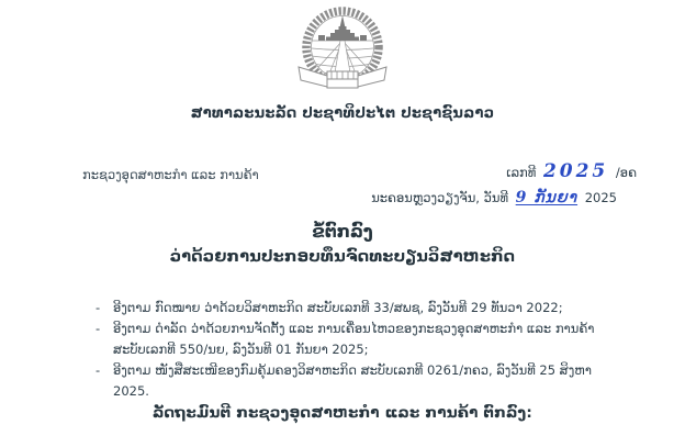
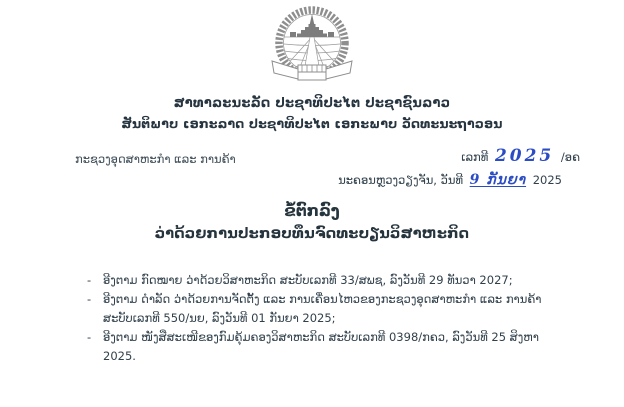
  ສາທາລະນະລັດ ປະຊາທິປະໄຕ ປະຊາຊົນລາວ
+ ສັນຕິພາບ ເອກະລາດ ປະຊາທິປະໄຕ ເອກະພາບ ວັດທະນະຖາວອນ
  ກະຊວງອຸດສາຫະກຳ ແລະ ການຄ້າ
  ເລກທີ 2025 /ອຄ
  ນະຄອນຫຼວງວຽງຈັນ, ວັນທີ 9 ກັນຍາ 2025
  ຂໍ້ຕົກລົງ
  ວ່າດ້ວຍການປະກອບທຶນຈົດທະບຽນວິສາຫະກິດ
  -
- ອີງຕາມ ກົດໝາຍ ວ່າດ້ວຍວິສາຫະກິດ ສະບັບເລກທີ 33/ສພຊ, ລົງວັນທີ 29 ທັນວາ 2022;
+ ອີງຕາມ ກົດໝາຍ ວ່າດ້ວຍວິສາຫະກິດ ສະບັບເລກທີ 33/ສພຊ, ລົງວັນທີ 29 ທັນວາ 2027;
  -
  ອີງຕາມ ດຳລັດ ວ່າດ້ວຍການຈັດຕັ້ງ ແລະ ການເຄື່ອນໄຫວຂອງກະຊວງອຸດສາຫະກຳ ແລະ ການຄ້າ ສະບັບເລກທີ 550/ນຍ, ລົງວັນທີ 01 ກັນຍາ 2025;
  -
- ອີງຕາມ ໜັງສືສະເໜີຂອງກົມຄຸ້ມຄອງວິສາຫະກິດ ສະບັບເລກທີ 0261/ກຄວ, ລົງວັນທີ 25 ສິງຫາ 2025.
+ ອີງຕາມ ໜັງສືສະເໜີຂອງກົມຄຸ້ມຄອງວິສາຫະກິດ ສະບັບເລກທີ 0398/ກຄວ, ລົງວັນທີ 25 ສິງຫາ 2025.
- ລັດຖະມົນຕີ ກະຊວງອຸດສາຫະກຳ ແລະ ການຄ້າ ຕົກລົງ:
